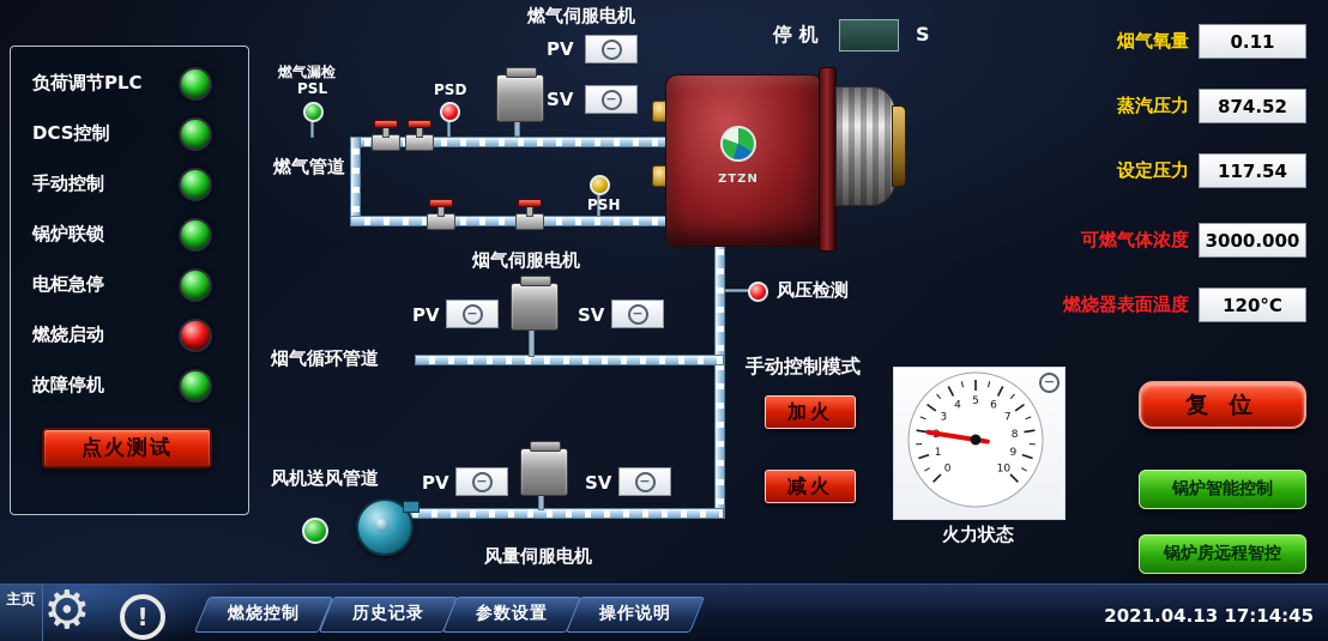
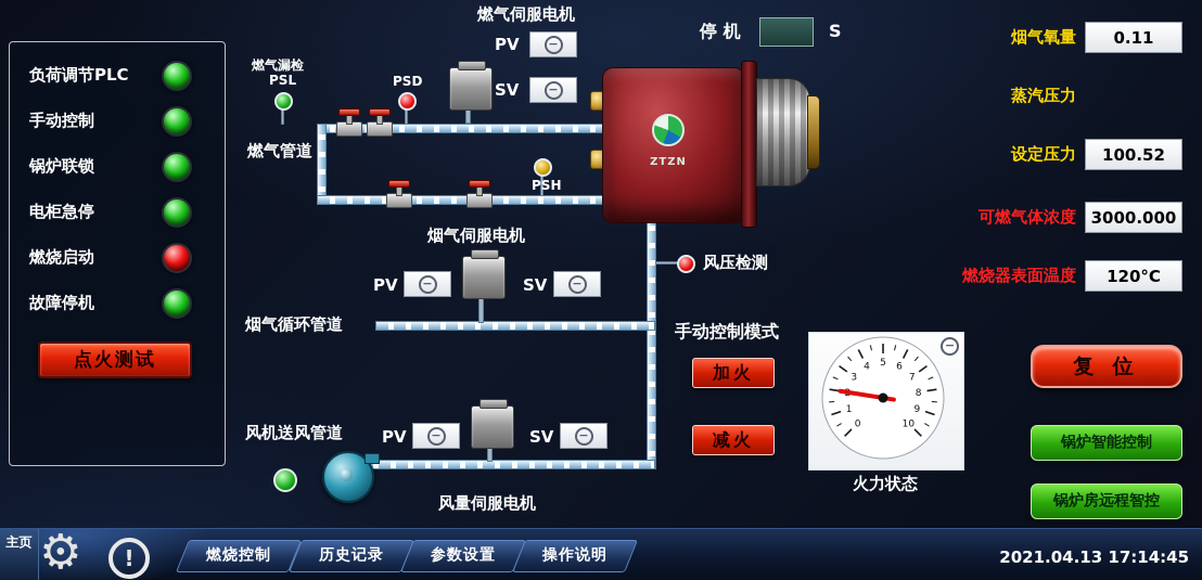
  负荷调节PLC
- DCS控制
  手动控制
  锅炉联锁
  电柜急停
  燃烧启动
  故障停机
  点火测试
  燃气漏检
  PSL
  PSD
  PSH
  风压检测
  燃气管道
  烟气循环管道
  风机送风管道
  燃气伺服电机
  PV
  −
  SV
  −
  烟气伺服电机
  PV
  −
  SV
  −
  PV
  −
  SV
  −
  风量伺服电机
  ZTZN
  停 机
  S
  烟气氧量
  0.11
  蒸汽压力
- 874.52
  设定压力
- 117.54
+ 100.52
  可燃气体浓度
  3000.000
  燃烧器表面温度
  120°C
  手动控制模式
  加火
  减火
  0
  1
  3
  4
  5
  6
  7
  8
  9
  10
  −
  火力状态
  复 位
  锅炉智能控制
  锅炉房远程智控
  主页
  ⚙
  !
  燃烧控制
  历史记录
  参数设置
  操作说明
  2021.04.13 17:14:45
